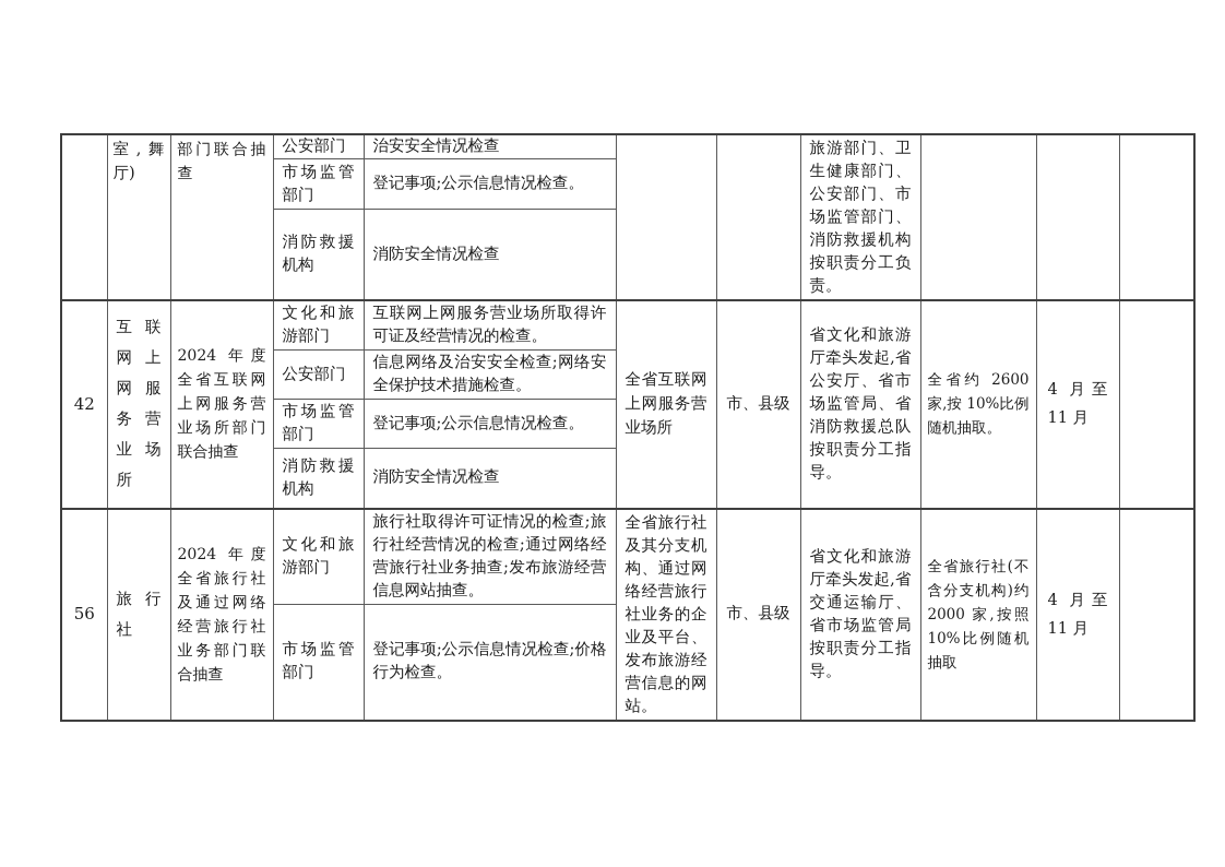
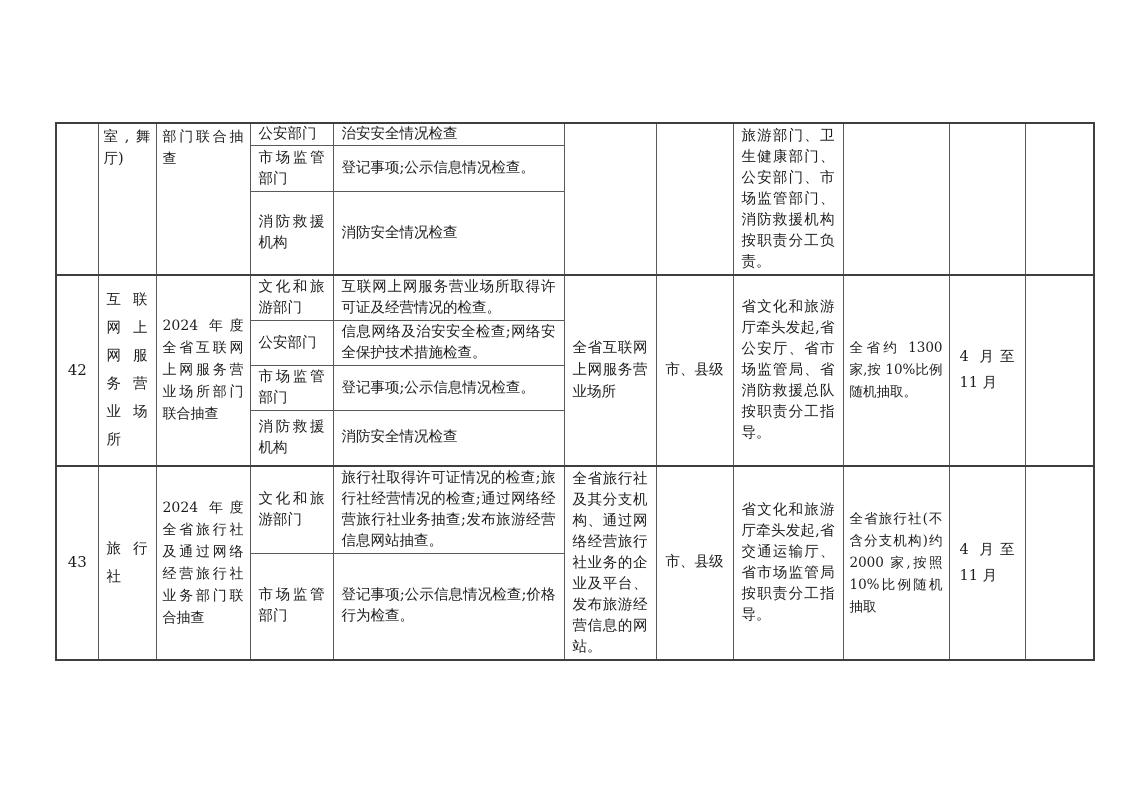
  	室,舞厅)	部门联合抽查	公安部门	治安安全情况检查			旅游部门、卫生健康部门、公安部门、市场监管部门、消防救援机构按职责分工负责。
  市场监管部门	登记事项;公示信息情况检查。
  消防救援机构	消防安全情况检查
- 42	互联网上网服务营业场所	2024 年度全省互联网上网服务营业场所部门联合抽查	文化和旅游部门	互联网上网服务营业场所取得许可证及经营情况的检查。	全省互联网上网服务营业场所	市、县级	省文化和旅游厅牵头发起,省公安厅、省市场监管局、省消防救援总队按职责分工指导。	全省约 2600 家,按 10%比例随机抽取。	4 月至 11 月
+ 42	互联网上网服务营业场所	2024 年度全省互联网上网服务营业场所部门联合抽查	文化和旅游部门	互联网上网服务营业场所取得许可证及经营情况的检查。	全省互联网上网服务营业场所	市、县级	省文化和旅游厅牵头发起,省公安厅、省市场监管局、省消防救援总队按职责分工指导。	全省约 1300 家,按 10%比例随机抽取。	4 月至 11 月
  公安部门	信息网络及治安安全检查;网络安全保护技术措施检查。
  市场监管部门	登记事项;公示信息情况检查。
  消防救援机构	消防安全情况检查
- 56	旅行社	2024 年度全省旅行社及通过网络经营旅行社业务部门联合抽查	文化和旅游部门	旅行社取得许可证情况的检查;旅行社经营情况的检查;通过网络经营旅行社业务抽查;发布旅游经营信息网站抽查。	全省旅行社及其分支机构、通过网络经营旅行社业务的企业及平台、发布旅游经营信息的网站。	市、县级	省文化和旅游厅牵头发起,省交通运输厅、省市场监管局按职责分工指导。	全省旅行社(不含分支机构)约 2000 家,按照 10%比例随机抽取	4 月至 11 月
+ 43	旅行社	2024 年度全省旅行社及通过网络经营旅行社业务部门联合抽查	文化和旅游部门	旅行社取得许可证情况的检查;旅行社经营情况的检查;通过网络经营旅行社业务抽查;发布旅游经营信息网站抽查。	全省旅行社及其分支机构、通过网络经营旅行社业务的企业及平台、发布旅游经营信息的网站。	市、县级	省文化和旅游厅牵头发起,省交通运输厅、省市场监管局按职责分工指导。	全省旅行社(不含分支机构)约 2000 家,按照 10%比例随机抽取	4 月至 11 月
  市场监管部门	登记事项;公示信息情况检查;价格行为检查。
